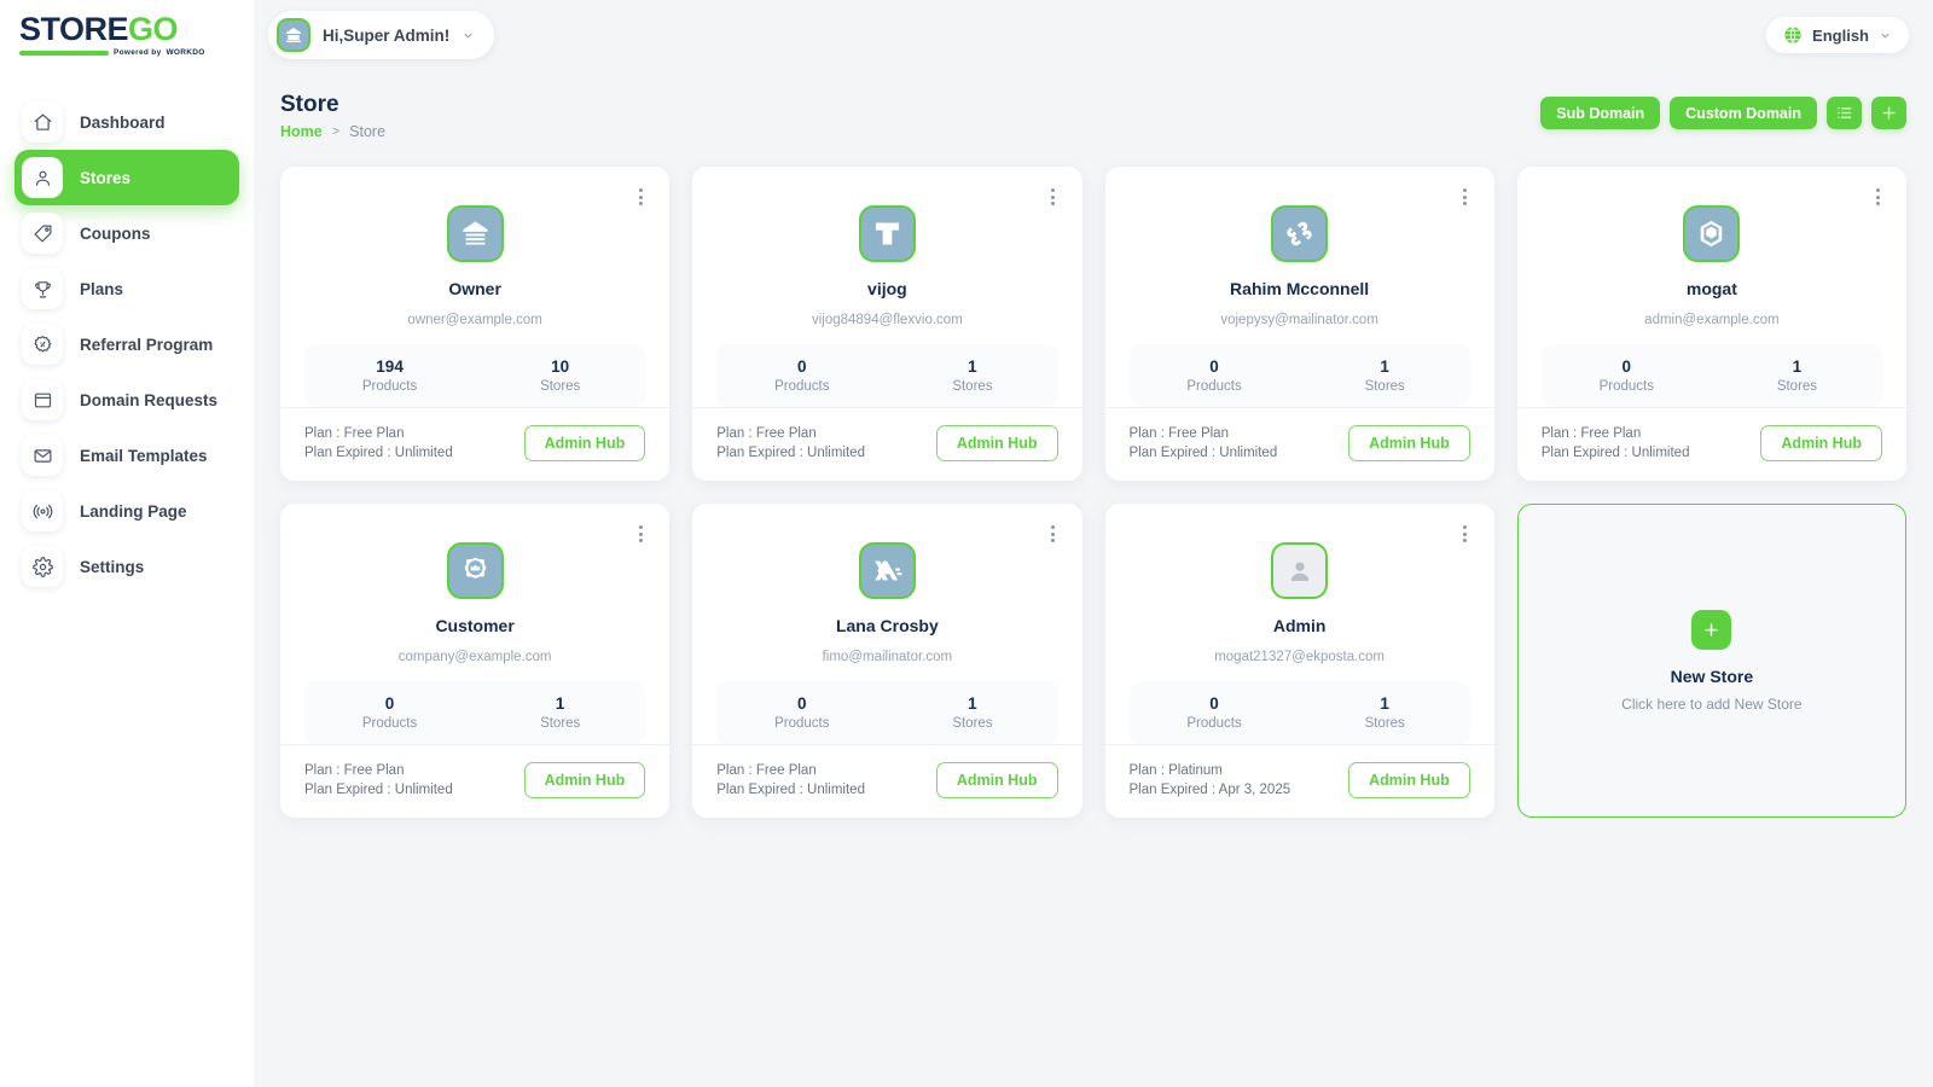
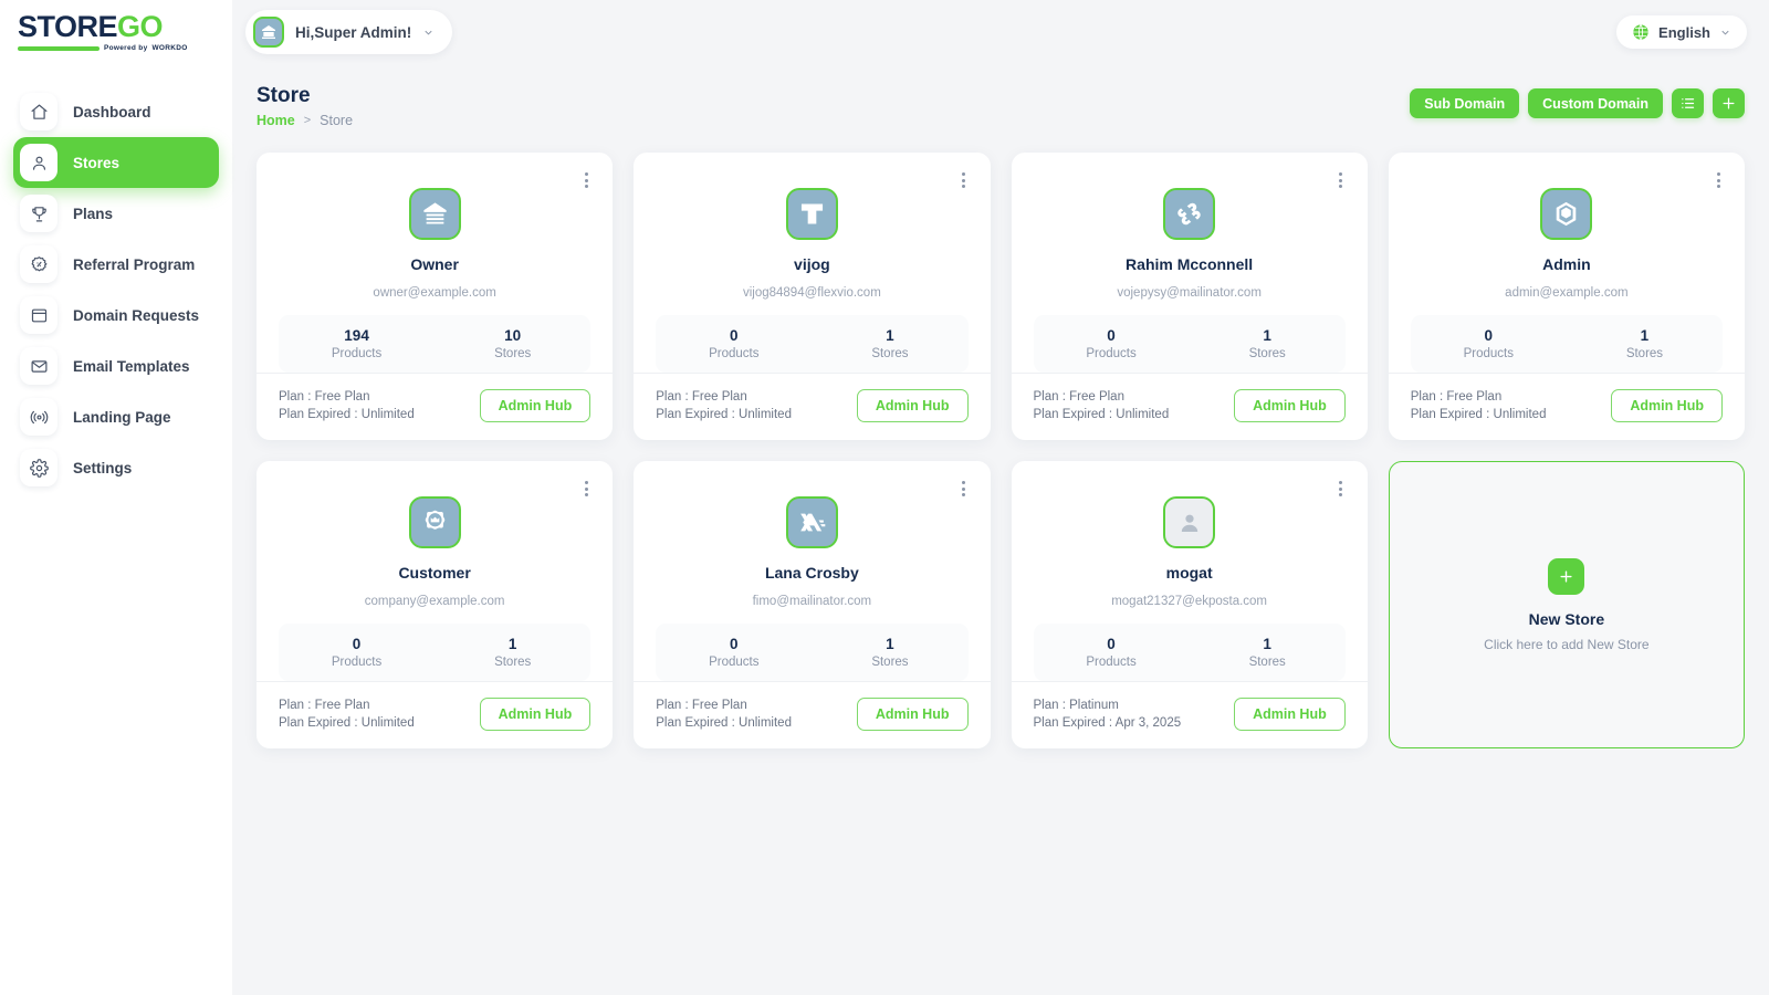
  STORE
  GO
  Dashboard
  Stores
- Coupons
  Plans
  Referral Program
  Domain Requests
  Email Templates
  Landing Page
  Settings
  Hi,Super Admin!
  English
  Store
  Home
  >
  Store
  Sub Domain
  Custom Domain
  Owner
  owner@example.com
  194
  Products
  10
  Stores
  Plan : Free Plan
  Plan Expired : Unlimited
  Admin Hub
  vijog
  vijog84894@flexvio.com
  0
  Products
  1
  Stores
  Plan : Free Plan
  Plan Expired : Unlimited
  Admin Hub
  Rahim Mcconnell
  vojepysy@mailinator.com
  0
  Products
  1
  Stores
  Plan : Free Plan
  Plan Expired : Unlimited
  Admin Hub
- mogat
+ Admin
  admin@example.com
  0
  Products
  1
  Stores
  Plan : Free Plan
  Plan Expired : Unlimited
  Admin Hub
  Customer
  company@example.com
  0
  Products
  1
  Stores
  Plan : Free Plan
  Plan Expired : Unlimited
  Admin Hub
  Lana Crosby
  fimo@mailinator.com
  0
  Products
  1
  Stores
  Plan : Free Plan
  Plan Expired : Unlimited
  Admin Hub
- Admin
+ mogat
  mogat21327@ekposta.com
  0
  Products
  1
  Stores
  Plan : Platinum
  Plan Expired : Apr 3, 2025
  Admin Hub
  New Store
  Click here to add New Store
